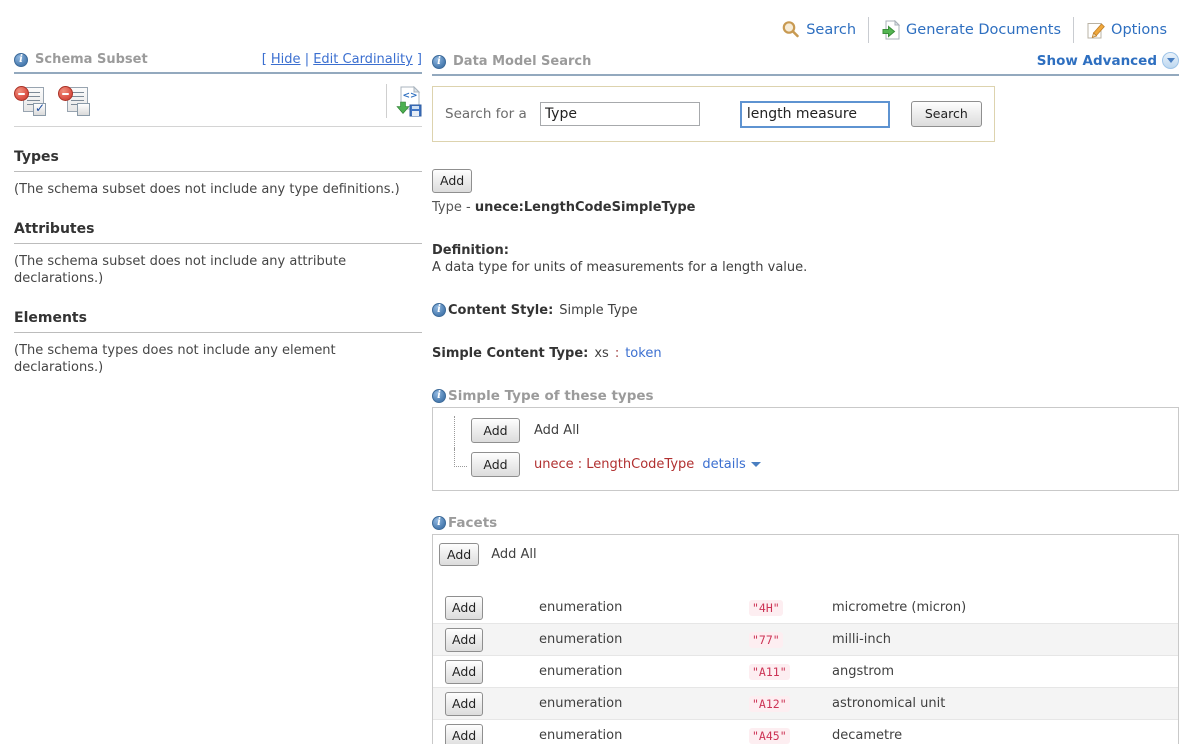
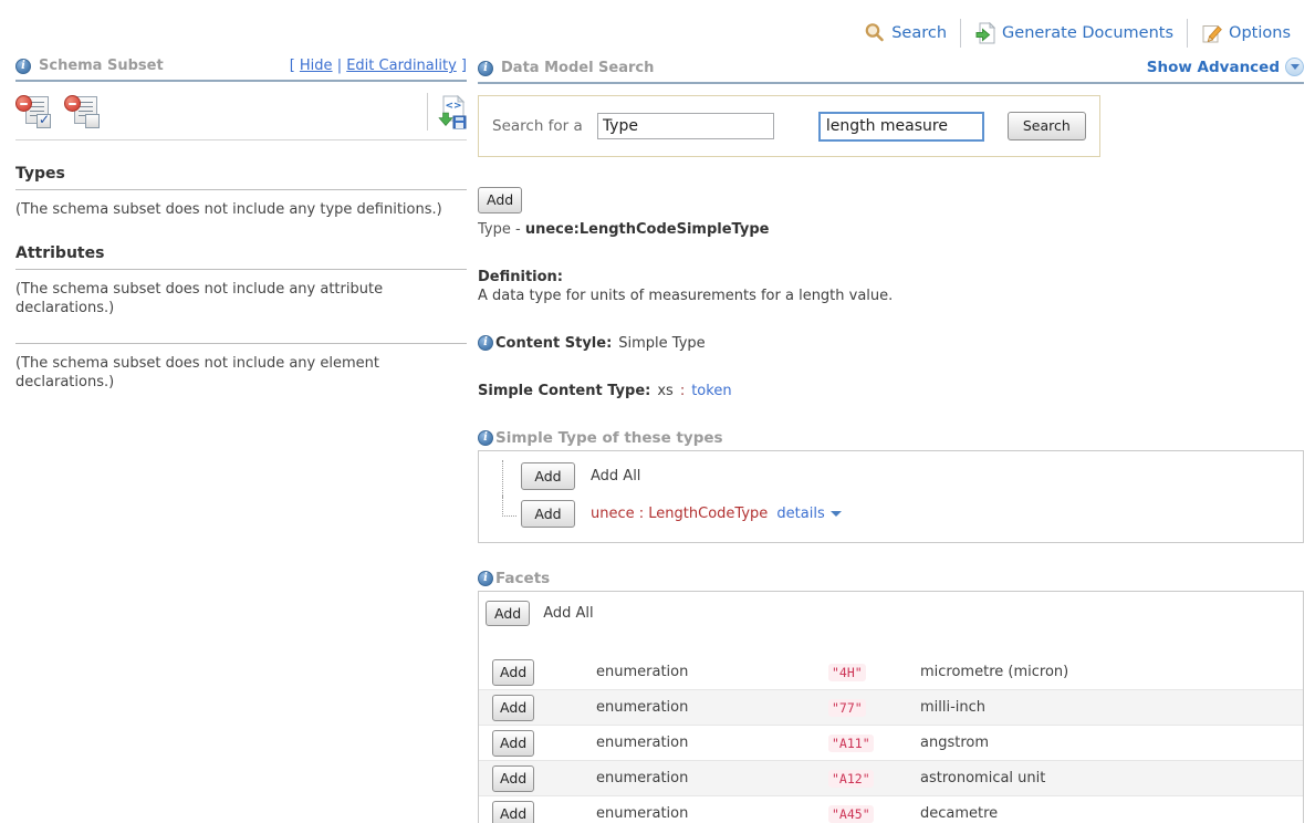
  Search
  Generate Documents
  Options
  i
  Schema Subset
  [ Hide | Edit Cardinality ]
  <>
  Types
  (The schema subset does not include any type definitions.)
  Attributes
  (The schema subset does not include any attribute declarations.)
- Elements
- (The schema types does not include any element declarations.)
+ (The schema subset does not include any element declarations.)
  i
  Data Model Search
  Show Advanced
  Search for a
  Type
  length measure
  Search
  Add
  Type - unece:LengthCodeSimpleType
  Definition:
  A data type for units of measurements for a length value.
  i
  Content Style:
  Simple Type
  Simple Content Type:
  xs
  :
  token
  i
  Simple Type of these types
  Add
  Add All
  Add
  unece : LengthCodeType details
  i
  Facets
  Add
  Add All
  Add
  enumeration
  "4H"
  micrometre (micron)
  Add
  enumeration
  "77"
  milli-inch
  Add
  enumeration
  "A11"
  angstrom
  Add
  enumeration
  "A12"
  astronomical unit
  Add
  enumeration
  "A45"
  decametre
